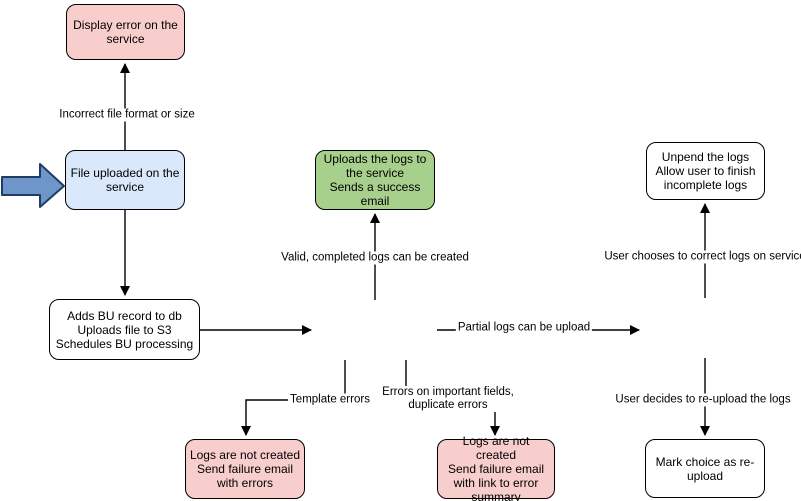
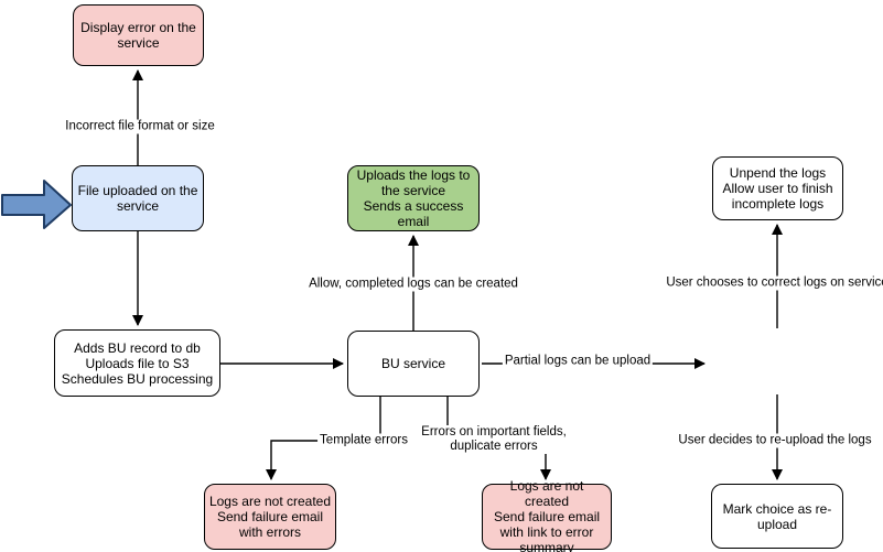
  Display error on the
  service
  File uploaded on the
  service
  Adds BU record to db
  Uploads file to S3
  Schedules BU processing
  Uploads the logs to
  the service
  Sends a success
  email
+ BU service
  Logs are not created
  Send failure email
  with errors
  Logs are not created
  Send failure email
  with link to error
  summary
  Unpend the logs
  Allow user to finish
  incomplete logs
  Mark choice as re-
  upload
  Incorrect file format or size
- Valid, completed logs can be created
+ Allow, completed logs can be created
  Partial logs can be upload
  Template errors
  Errors on important fields,
  duplicate errors
  User chooses to correct logs on servic
  User decides to re-upload the logs
